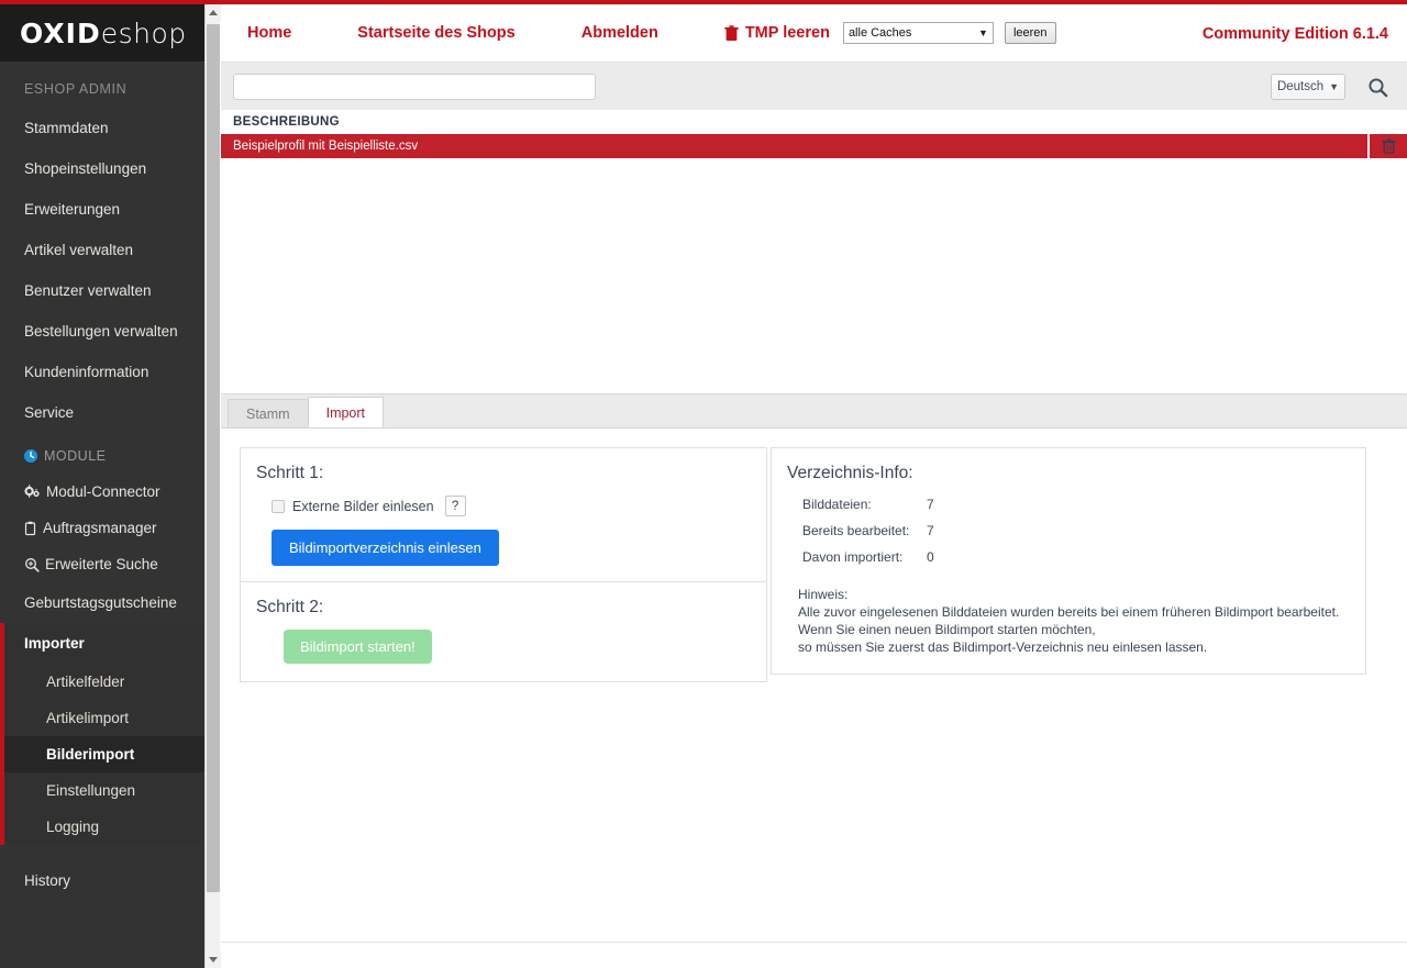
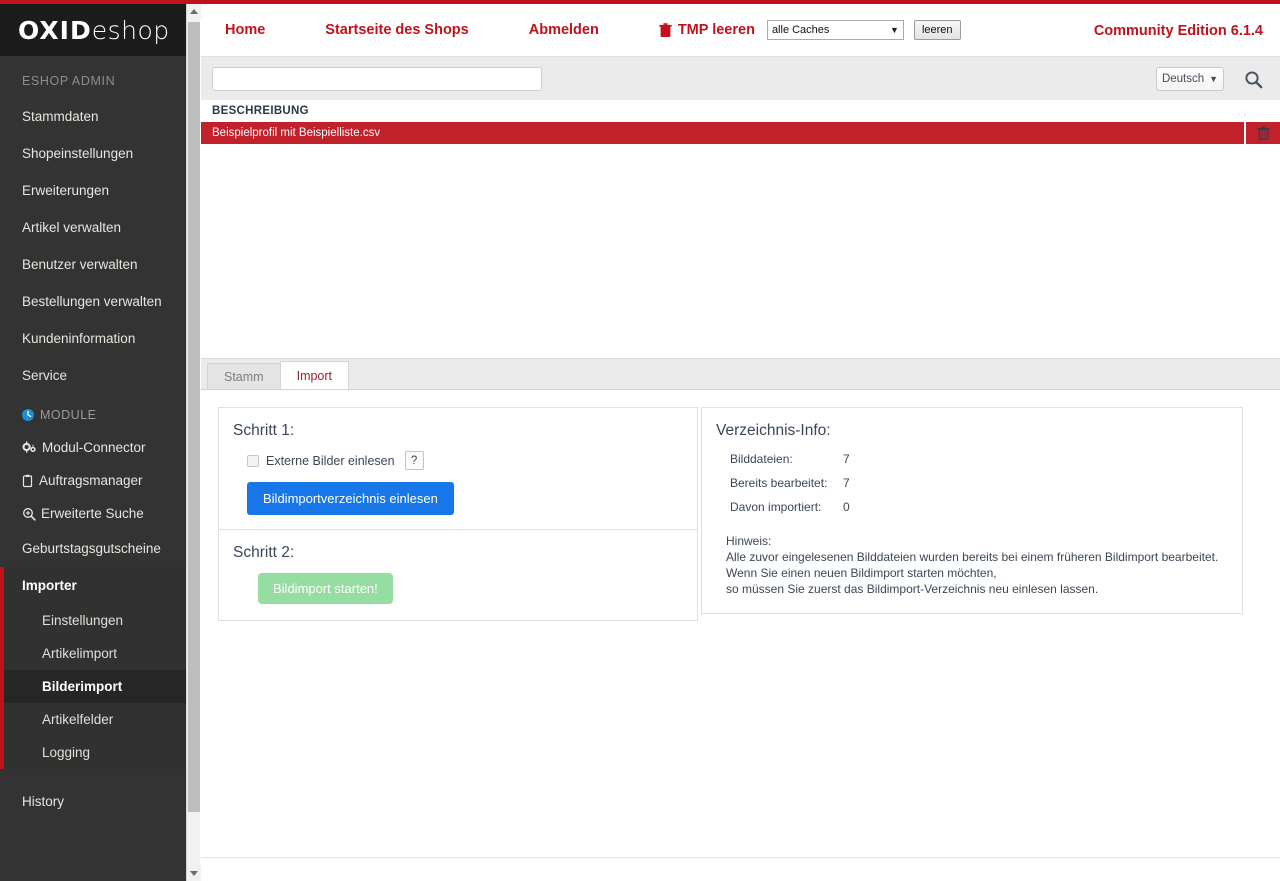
  OXIDeshop
  ESHOP ADMIN
  Stammdaten
  Shopeinstellungen
  Erweiterungen
  Artikel verwalten
  Benutzer verwalten
  Bestellungen verwalten
  Kundeninformation
  Service
  MODULE
  Modul-Connector
  Auftragsmanager
  Erweiterte Suche
  Geburtstagsgutscheine
  Importer
- Artikelfelder
+ Einstellungen
  Artikelimport
  Bilderimport
- Einstellungen
+ Artikelfelder
  Logging
  History
  Home
  Startseite des Shops
  Abmelden
  TMP leeren
  alle Caches
  ▼
  leeren
  Community Edition 6.1.4
  Deutsch
  ▼
  BESCHREIBUNG
  Beispielprofil mit Beispielliste.csv
  Stamm
  Import
  Schritt 1:
  Externe Bilder einlesen
  ?
  Bildimportverzeichnis einlesen
  Schritt 2:
  Bildimport starten!
  Verzeichnis-Info:
  Bilddateien:
  7
  Bereits bearbeitet:
  7
  Davon importiert:
  0
  Hinweis:
  Alle zuvor eingelesenen Bilddateien wurden bereits bei einem früheren Bildimport bearbeitet.
  Wenn Sie einen neuen Bildimport starten möchten,
  so müssen Sie zuerst das Bildimport-Verzeichnis neu einlesen lassen.
